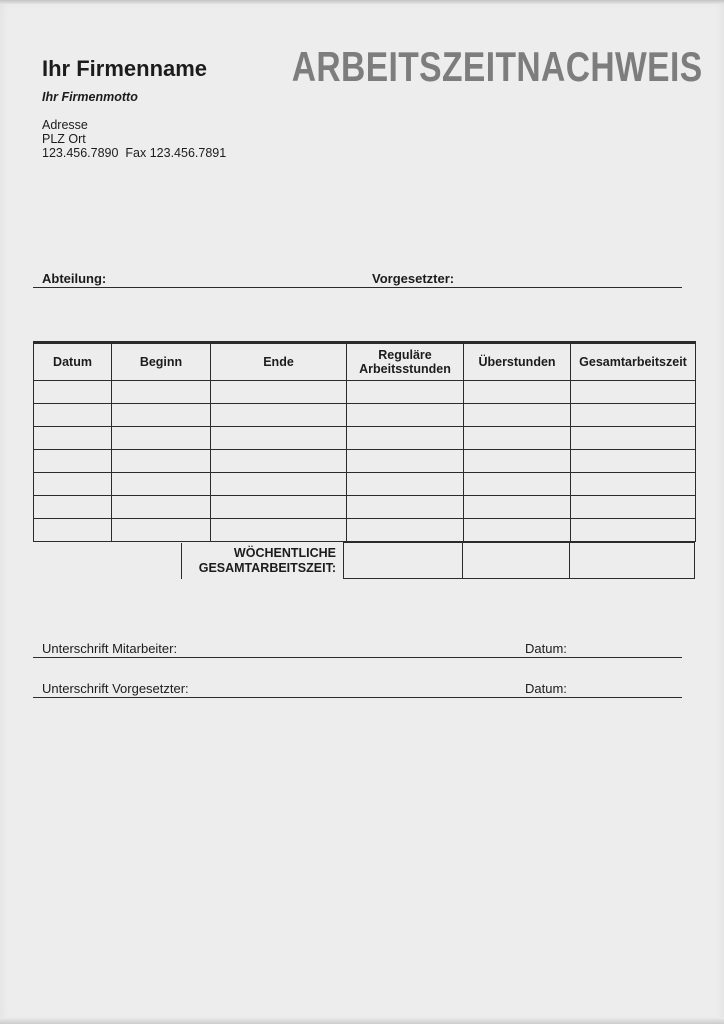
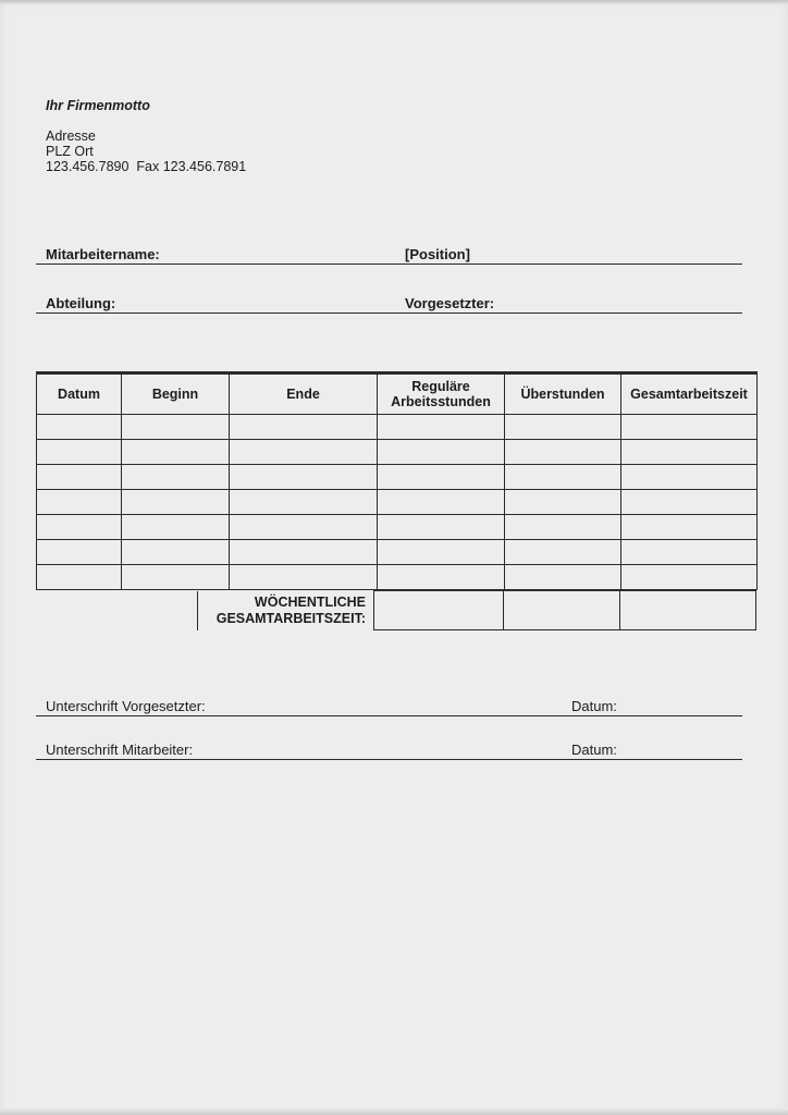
- Ihr Firmenname
- ARBEITSZEITNACHWEIS
  Ihr Firmenmotto
  Adresse
  PLZ Ort
  123.456.7890 Fax 123.456.7891
+ Mitarbeitername:
+ [Position]
  Abteilung:
  Vorgesetzter:
  Datum	Beginn	Ende	Reguläre Arbeitsstunden	Überstunden	Gesamtarbeitszeit
  WÖCHENTLICHE GESAMTARBEITSZEIT:
- Unterschrift Mitarbeiter:
+ Unterschrift Vorgesetzter:
  Datum:
- Unterschrift Vorgesetzter:
+ Unterschrift Mitarbeiter:
  Datum:
